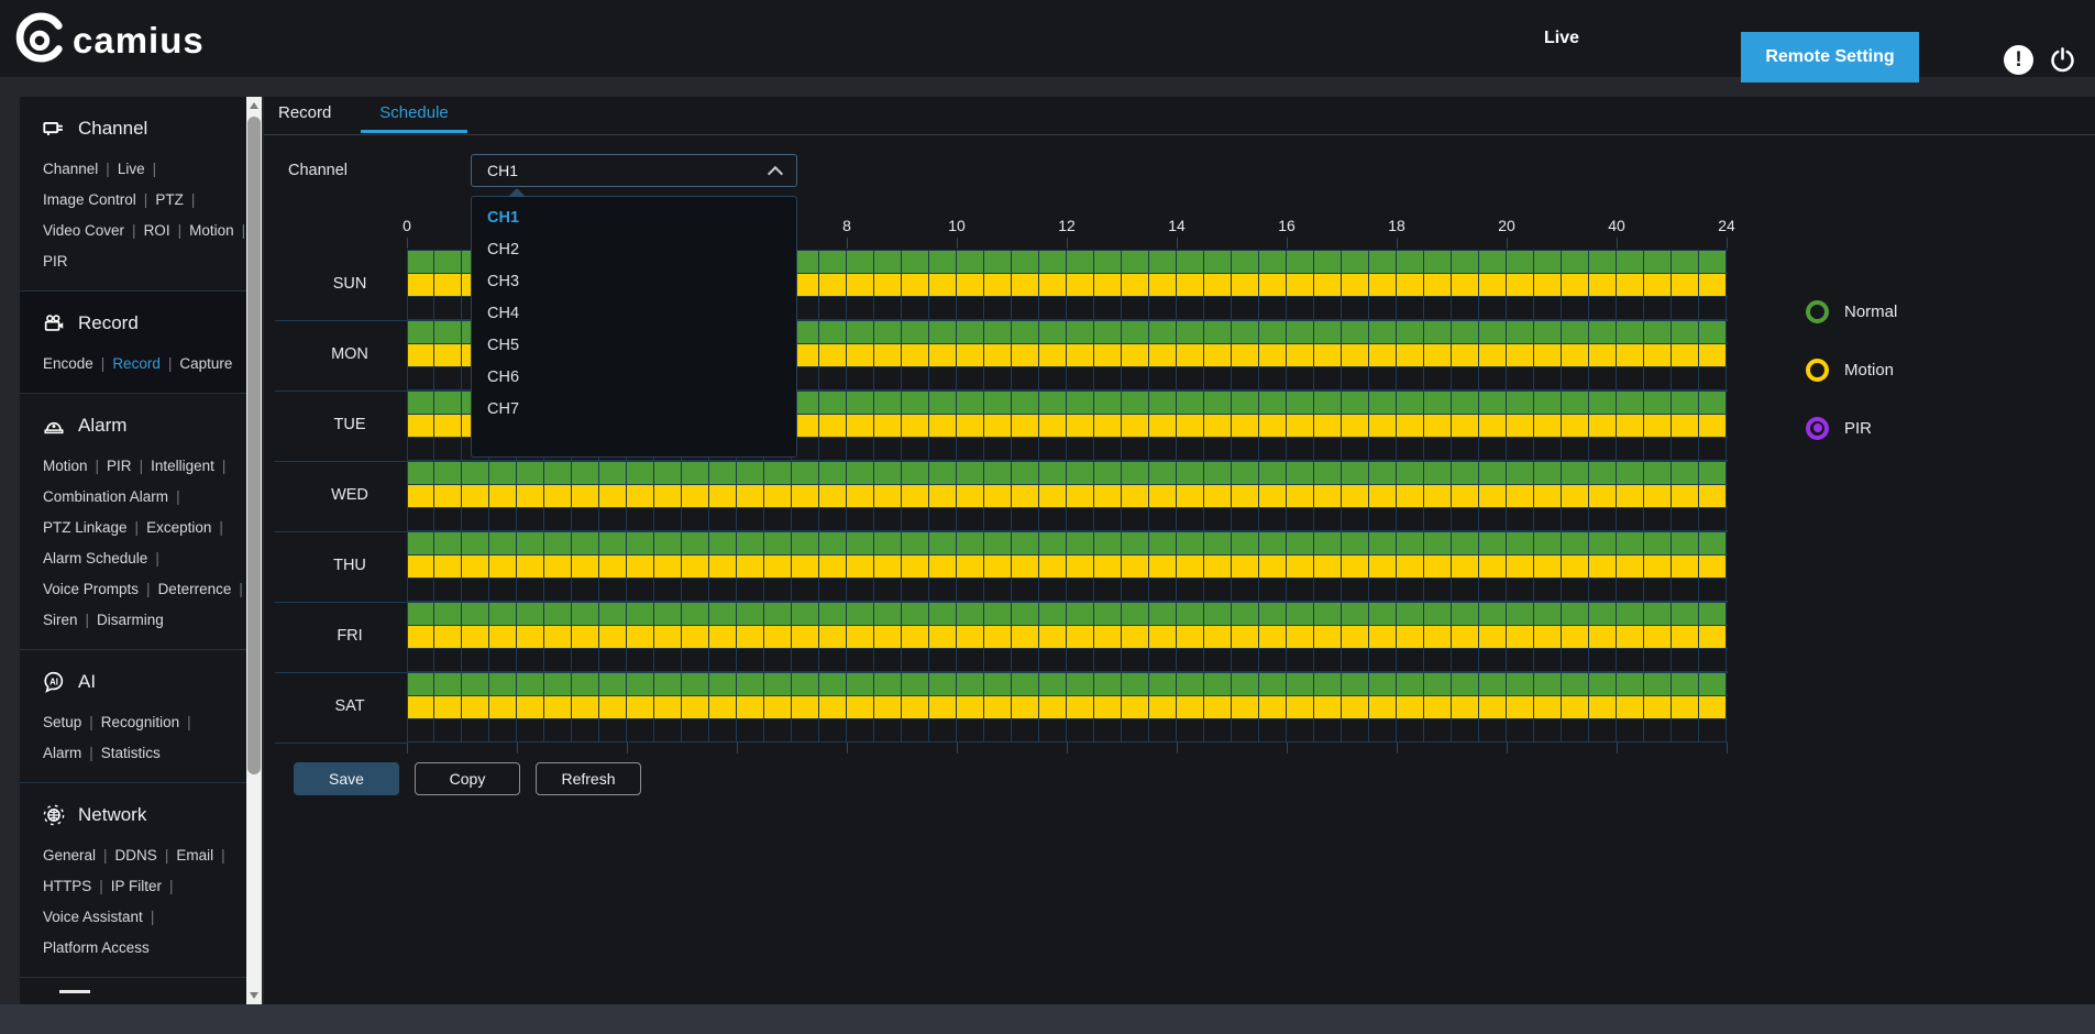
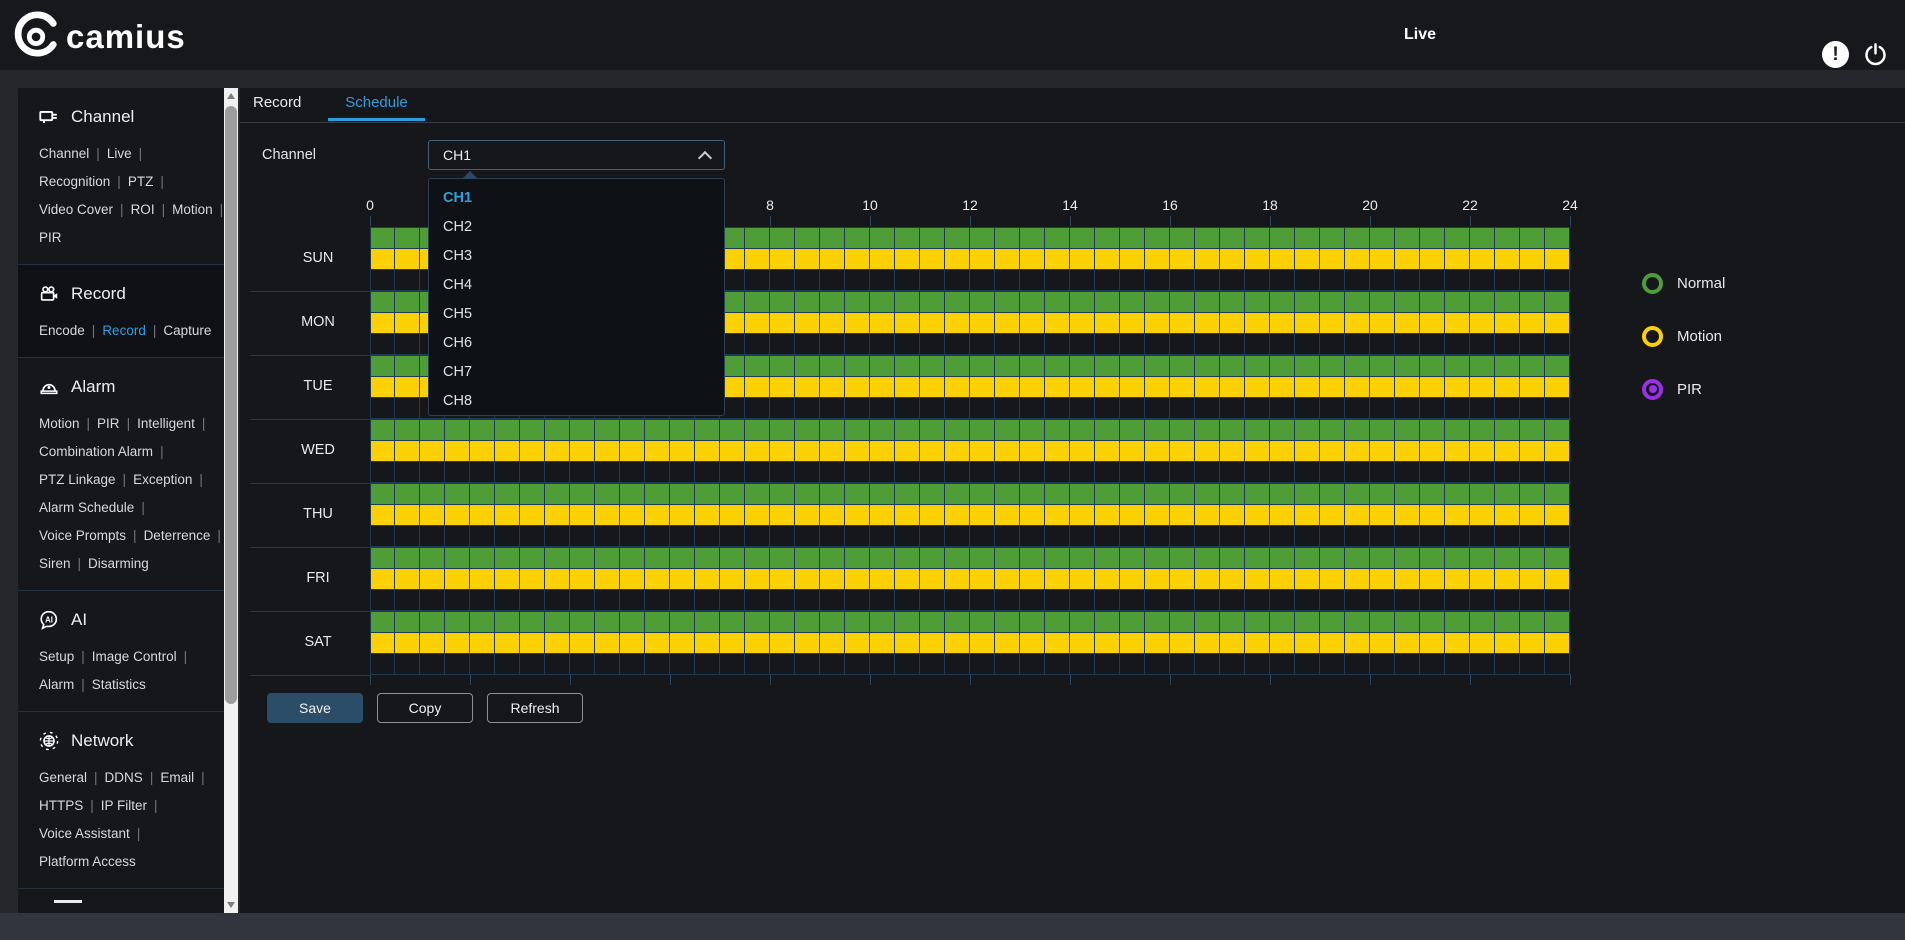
  camius
  Live
- Remote Setting
  !
  Channel
  Channel | Live |
- Image Control | PTZ |
+ Recognition | PTZ |
  Video Cover | ROI | Motion |
  PIR
  Record
  Encode | Record | Capture
  Alarm
  Motion | PIR | Intelligent |
  Combination Alarm |
  PTZ Linkage | Exception |
  Alarm Schedule |
  Voice Prompts | Deterrence |
  Siren | Disarming
  AI
  AI
- Setup | Recognition |
+ Setup | Image Control |
  Alarm | Statistics
  Network
  General | DDNS | Email |
  HTTPS | IP Filter |
  Voice Assistant |
  Platform Access
  Record
  Schedule
  Channel
  CH1
  0
  8
  10
  12
  14
  16
  18
  20
- 40
+ 22
  24
  SUN
  MON
  TUE
  WED
  THU
  FRI
  SAT
  Normal
  Motion
  PIR
  CH1
  CH2
  CH3
  CH4
  CH5
  CH6
  CH7
+ CH8
  Save
  Copy
  Refresh
